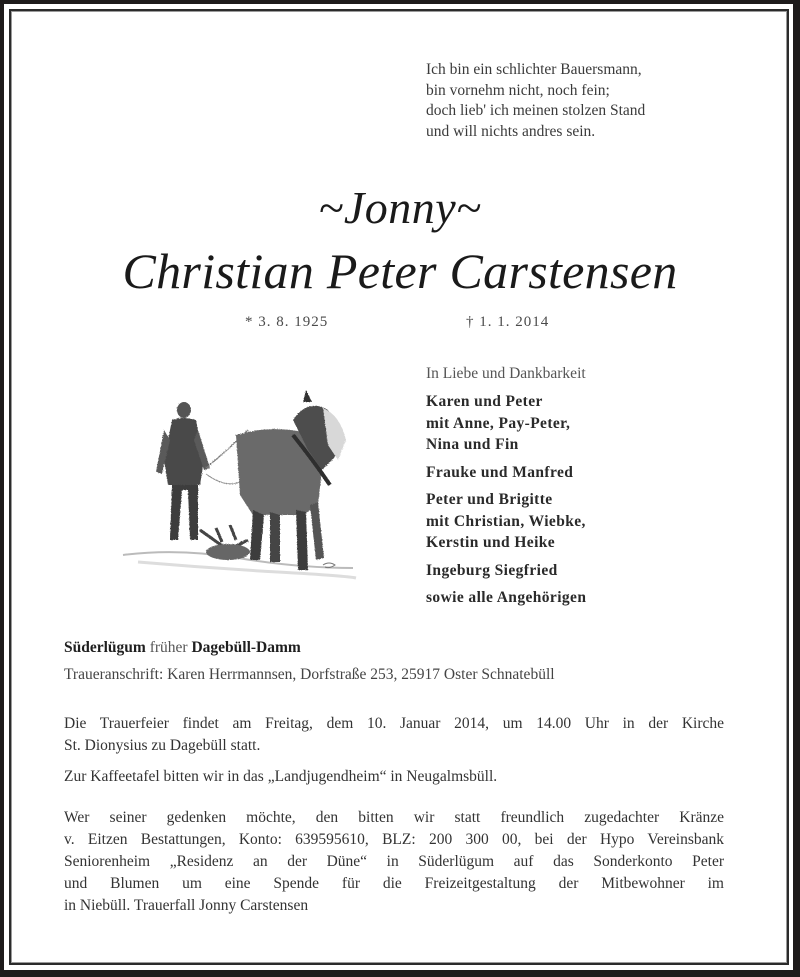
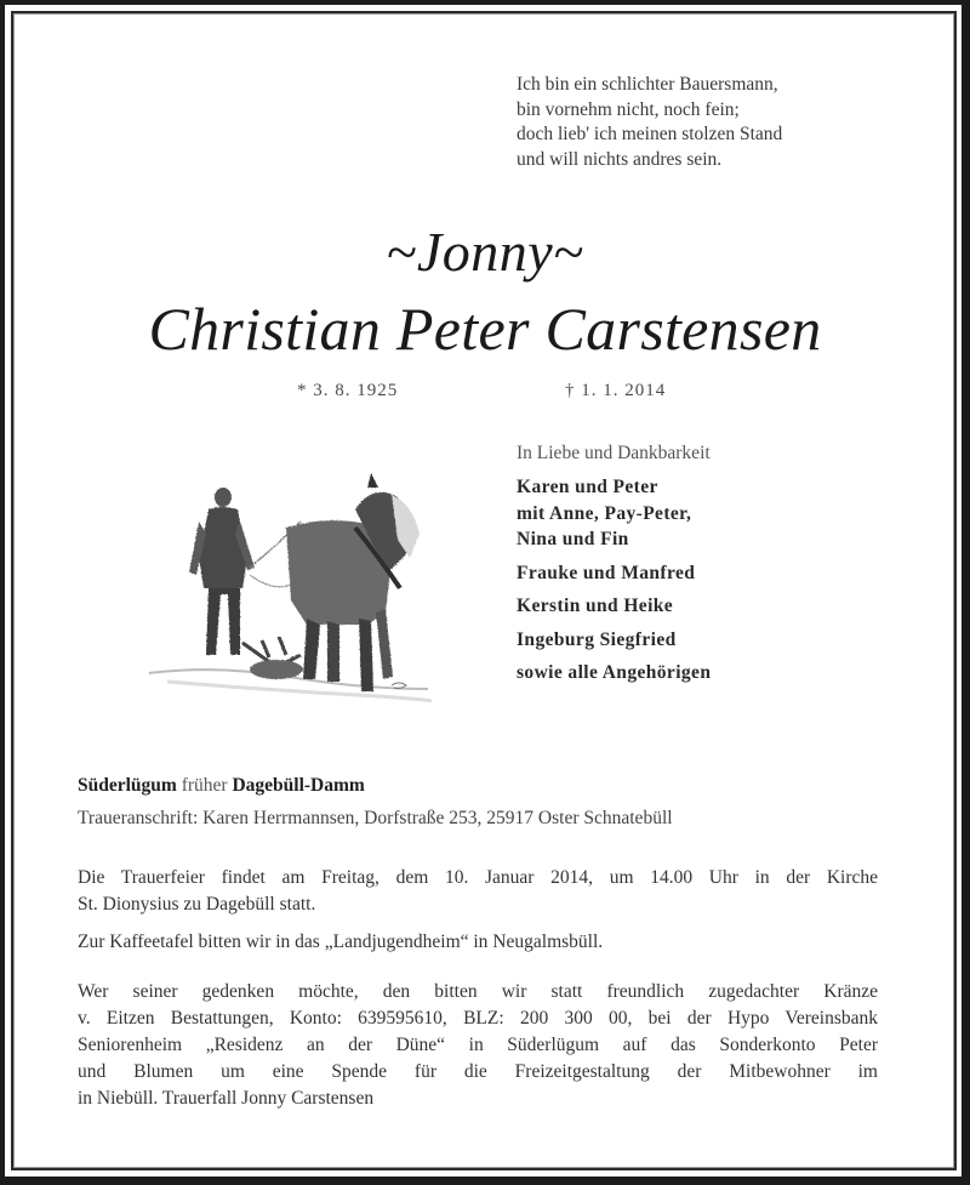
  Ich bin ein schlichter Bauersmann,
  bin vornehm nicht, noch fein;
  doch lieb' ich meinen stolzen Stand
  und will nichts andres sein.
  ~Jonny~
  Christian Peter Carstensen
  * 3. 8. 1925
  † 1. 1. 2014
  In Liebe und Dankbarkeit
  Karen und Peter
  mit Anne, Pay-Peter,
  Nina und Fin
  Frauke und Manfred
- Peter und Brigitte
- mit Christian, Wiebke,
  Kerstin und Heike
  Ingeburg Siegfried
  sowie alle Angehörigen
  Süderlügum früher Dagebüll-Damm
  Traueranschrift: Karen Herrmannsen, Dorfstraße 253, 25917 Oster Schnatebüll
  Die Trauerfeier findet am Freitag, dem 10. Januar 2014, um 14.00 Uhr in der Kirche
  St. Dionysius zu Dagebüll statt.
  Zur Kaffeetafel bitten wir in das „Landjugendheim“ in Neugalmsbüll.
  Wer seiner gedenken möchte, den bitten wir statt freundlich zugedachter Kränze
  v. Eitzen Bestattungen, Konto: 639595610, BLZ: 200 300 00, bei der Hypo Vereinsbank
  Seniorenheim „Residenz an der Düne“ in Süderlügum auf das Sonderkonto Peter
  und Blumen um eine Spende für die Freizeitgestaltung der Mitbewohner im
  in Niebüll. Trauerfall Jonny Carstensen
